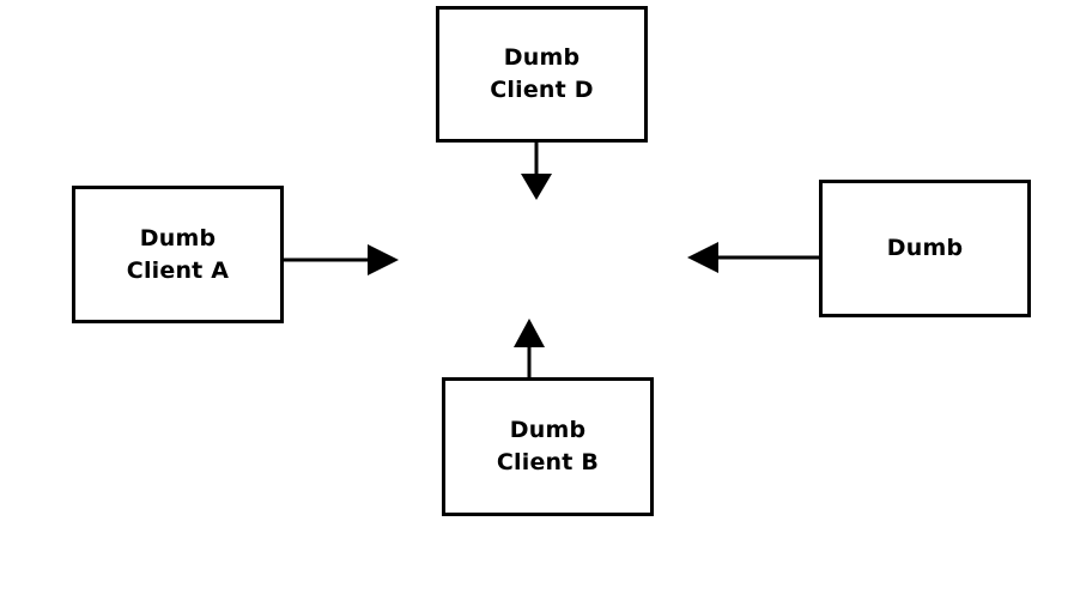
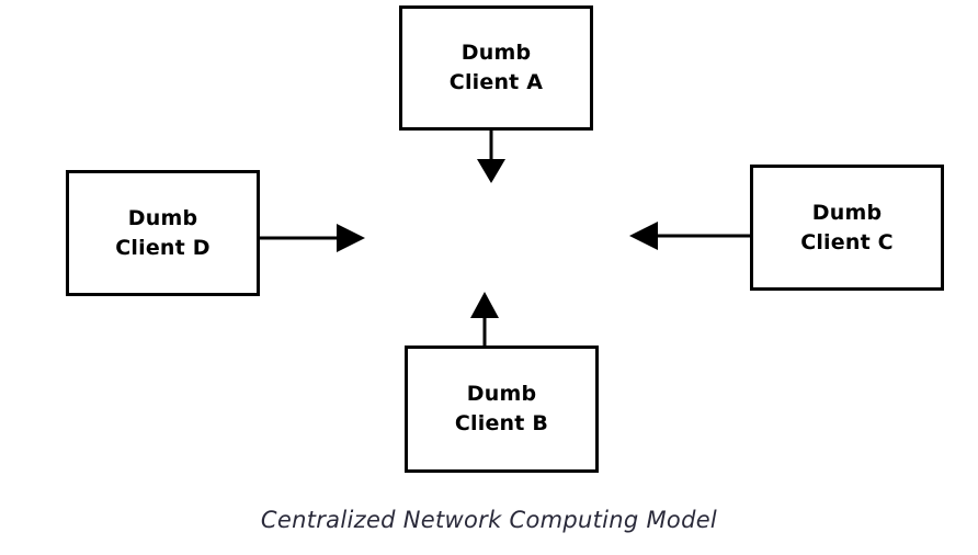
  Dumb
- Client D
+ Client A
  Dumb
- Client A
+ Client D
  Dumb
+ Client C
  Dumb
  Client B
+ Centralized Network Computing Model
